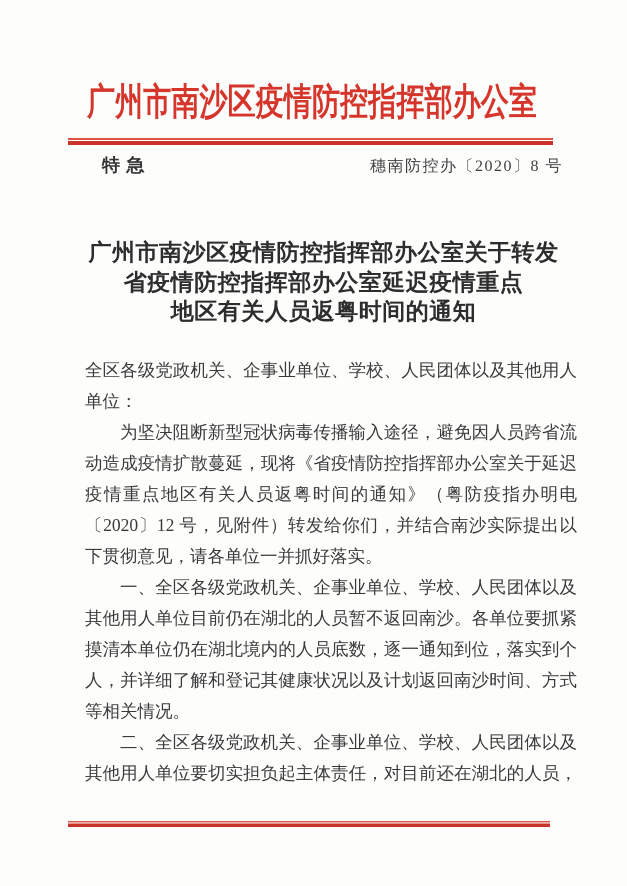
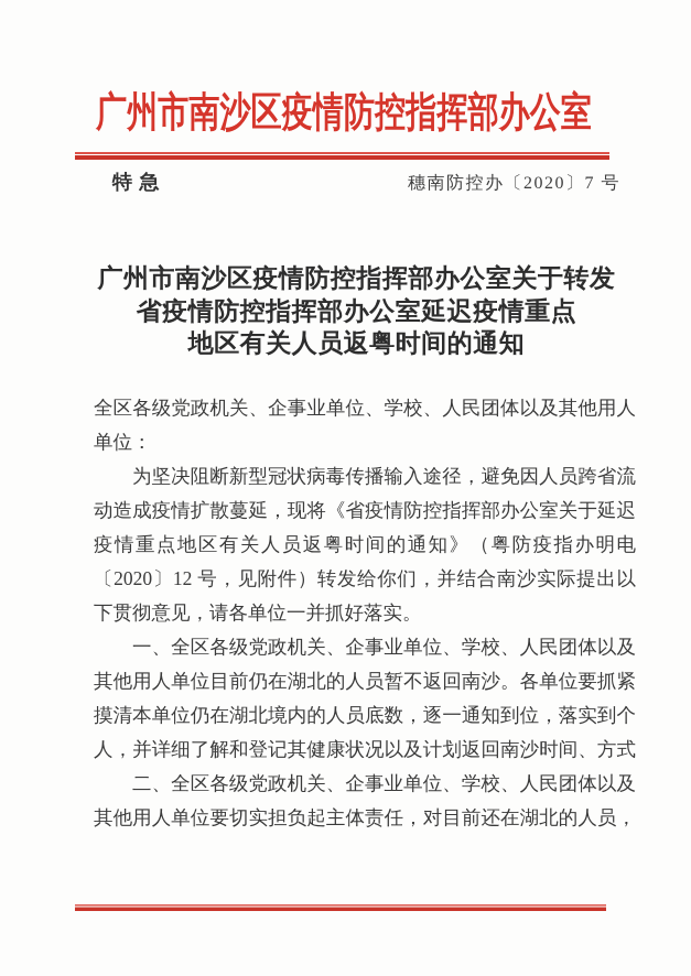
  广州市南沙区疫情防控指挥部办公室
  特 急
- 穗南防控办〔2020〕8 号
+ 穗南防控办〔2020〕7 号
  广州市南沙区疫情防控指挥部办公室关于转发
  省疫情防控指挥部办公室延迟疫情重点
  地区有关人员返粤时间的通知
  全区各级党政机关、企事业单位、学校、人民团体以及其他用人
  单位：
  为坚决阻断新型冠状病毒传播输入途径，避免因人员跨省流
  动造成疫情扩散蔓延，现将《省疫情防控指挥部办公室关于延迟
  疫情重点地区有关人员返粤时间的通知》（粤防疫指办明电
  〔2020〕12 号，见附件）转发给你们，并结合南沙实际提出以
  下贯彻意见，请各单位一并抓好落实。
  一、全区各级党政机关、企事业单位、学校、人民团体以及
  其他用人单位目前仍在湖北的人员暂不返回南沙。各单位要抓紧
  摸清本单位仍在湖北境内的人员底数，逐一通知到位，落实到个
  人，并详细了解和登记其健康状况以及计划返回南沙时间、方式
- 等相关情况。
  二、全区各级党政机关、企事业单位、学校、人民团体以及
  其他用人单位要切实担负起主体责任，对目前还在湖北的人员，
